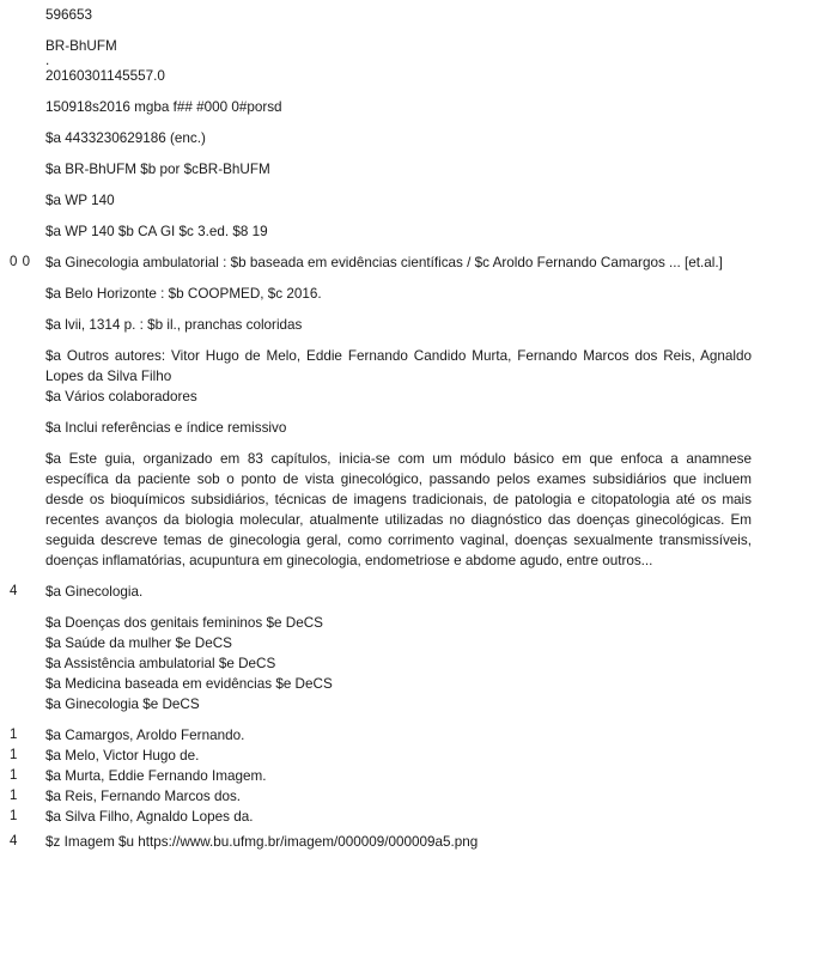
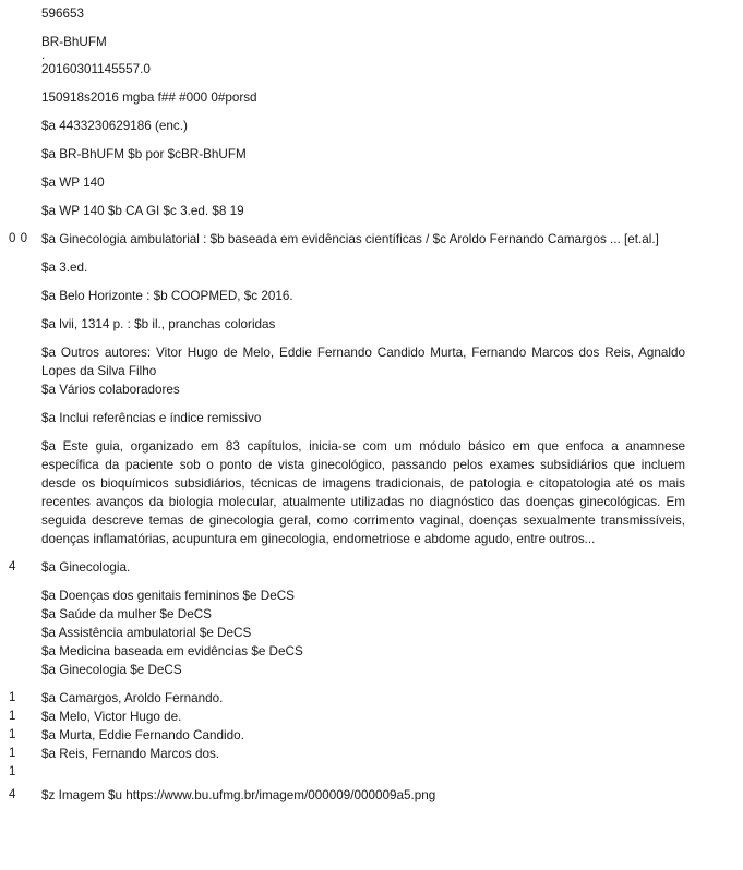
  596653
  BR-BhUFM
  .
  20160301145557.0
  150918s2016 mgba f## #000 0#porsd
  $a 4433230629186 (enc.)
  $a BR-BhUFM $b por $cBR-BhUFM
  $a WP 140
  $a WP 140 $b CA GI $c 3.ed. $8 19
  0 0
  $a Ginecologia ambulatorial : $b baseada em evidências científicas / $c Aroldo Fernando Camargos ... [et.al.]
+ $a 3.ed.
  $a Belo Horizonte : $b COOPMED, $c 2016.
  $a lvii, 1314 p. : $b il., pranchas coloridas
  $a Outros autores: Vitor Hugo de Melo, Eddie Fernando Candido Murta, Fernando Marcos dos Reis, Agnaldo Lopes da Silva Filho
  $a Vários colaboradores
  $a Inclui referências e índice remissivo
  $a Este guia, organizado em 83 capítulos, inicia-se com um módulo básico em que enfoca a anamnese específica da paciente sob o ponto de vista ginecológico, passando pelos exames subsidiários que incluem desde os bioquímicos subsidiários, técnicas de imagens tradicionais, de patologia e citopatologia até os mais recentes avanços da biologia molecular, atualmente utilizadas no diagnóstico das doenças ginecológicas. Em seguida descreve temas de ginecologia geral, como corrimento vaginal, doenças sexualmente transmissíveis, doenças inflamatórias, acupuntura em ginecologia, endometriose e abdome agudo, entre outros...
  4
  $a Ginecologia.
  $a Doenças dos genitais femininos $e DeCS
  $a Saúde da mulher $e DeCS
  $a Assistência ambulatorial $e DeCS
  $a Medicina baseada em evidências $e DeCS
  $a Ginecologia $e DeCS
  1
  $a Camargos, Aroldo Fernando.
  1
  $a Melo, Victor Hugo de.
  1
- $a Murta, Eddie Fernando Imagem.
+ $a Murta, Eddie Fernando Candido.
  1
  $a Reis, Fernando Marcos dos.
  1
- $a Silva Filho, Agnaldo Lopes da.
  4
  $z Imagem $u https://www.bu.ufmg.br/imagem/000009/000009a5.png
